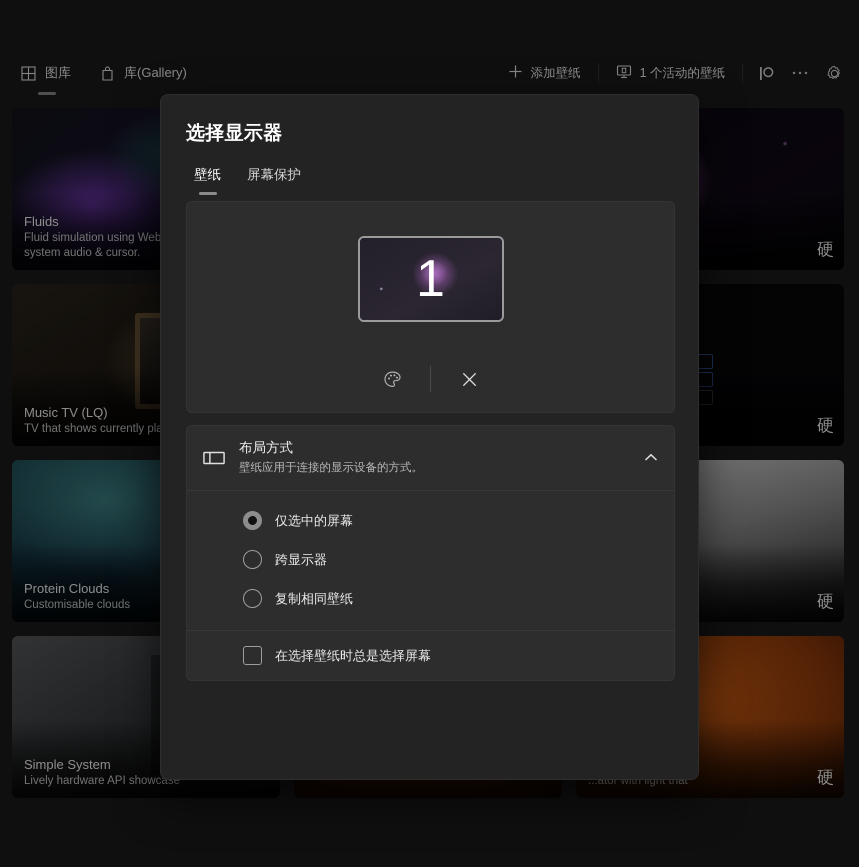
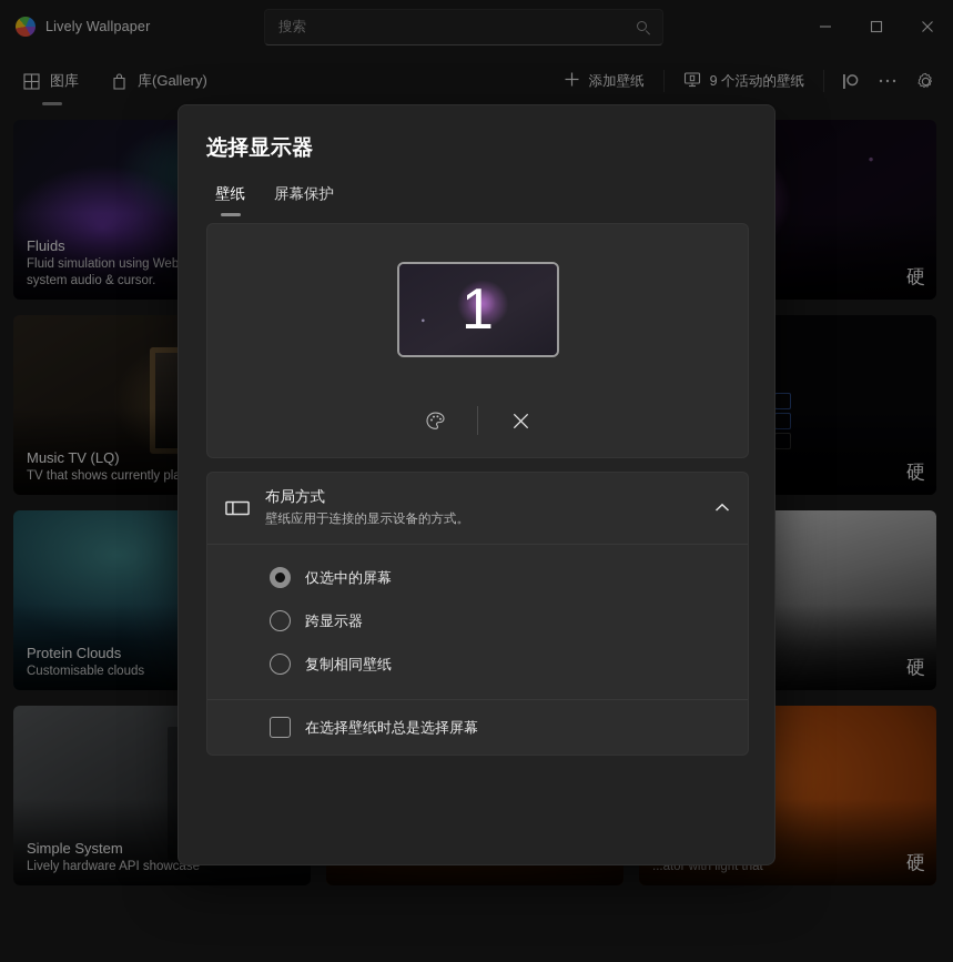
+ Lively Wallpaper
+ 搜索
  图库
  库(Gallery)
  添加壁纸
- 1 个活动的壁纸
+ 9 个活动的壁纸
  Fluids
  Fluid simulation using Web system audio & cursor.
  Music TV (LQ)
  Protein Clouds
  Customisable clouds
  Simple System
  Lively hardware API showcase
  硬
  硬
  硬
  ...ator with light that
  硬
  选择显示器
  壁纸
  屏幕保护
  1
  布局方式
  壁纸应用于连接的显示设备的方式。
  仅选中的屏幕
  跨显示器
  复制相同壁纸
  在选择壁纸时总是选择屏幕
